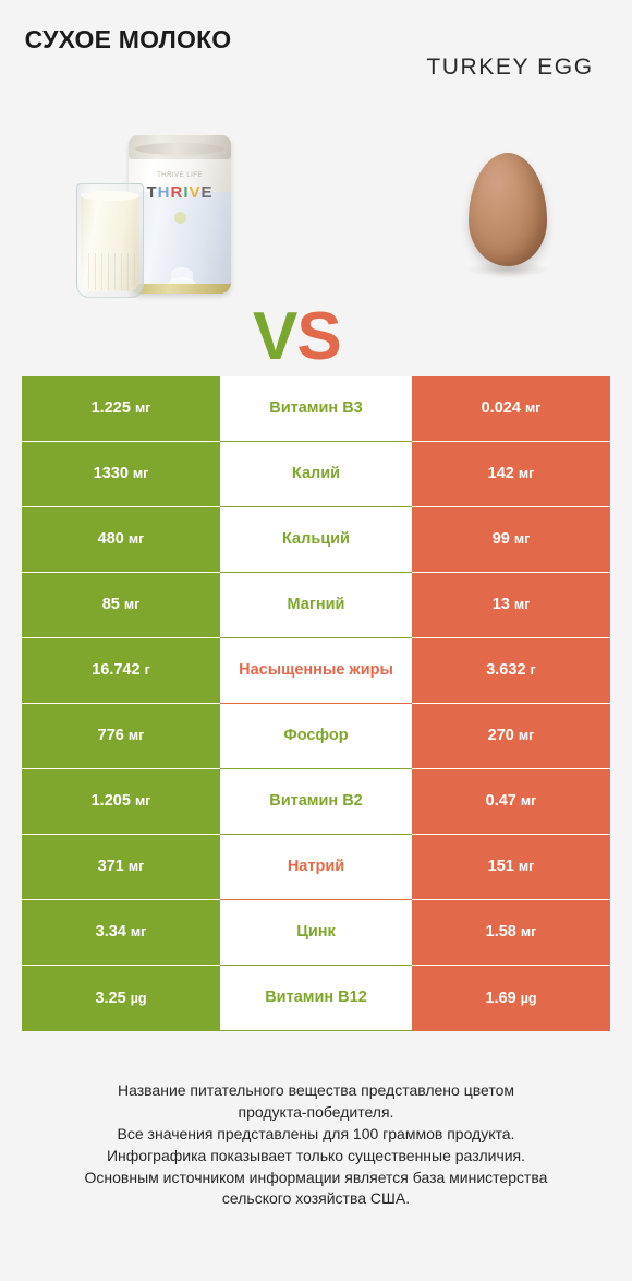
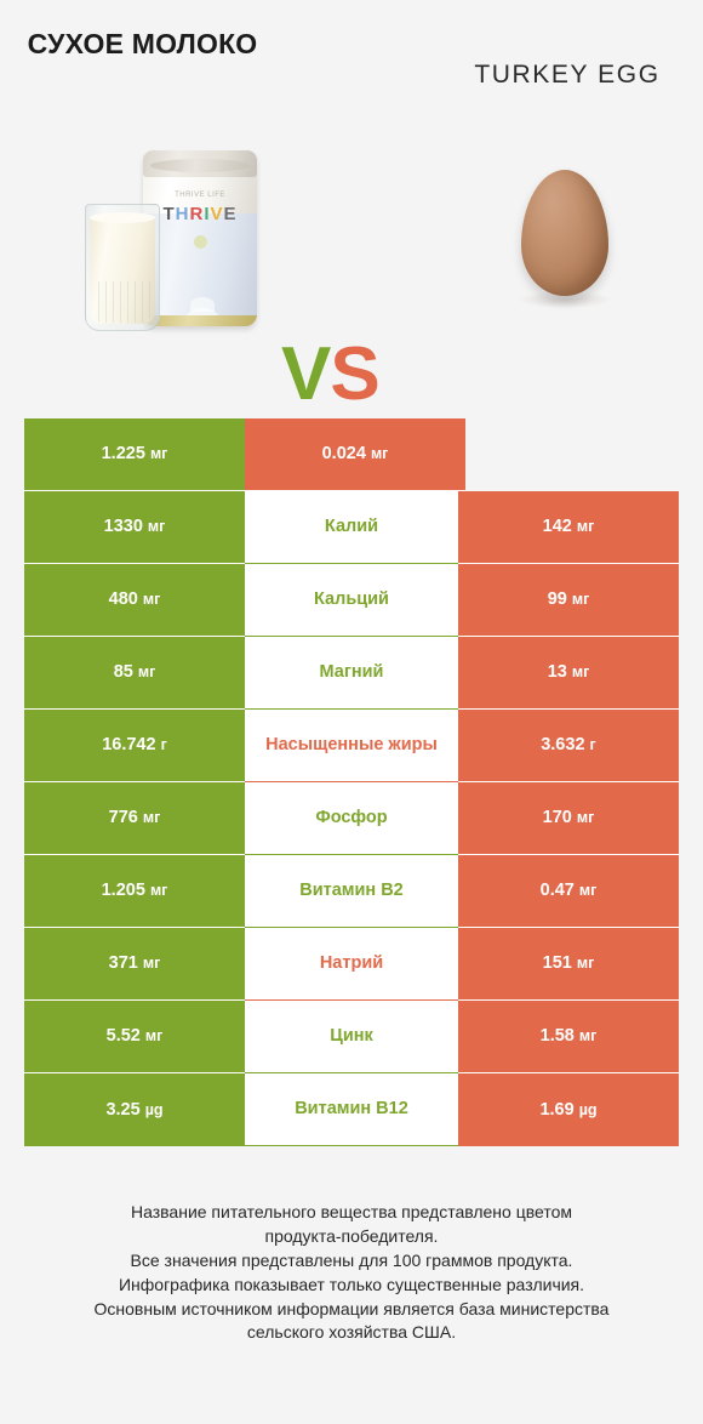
  СУХОЕ МОЛОКО
  TURKEY EGG
  THRIVE
  VS
  1.225 мг
- Витамин B3
  0.024 мг
  1330 мг
  Калий
  142 мг
  480 мг
  Кальций
  99 мг
  85 мг
  Магний
  13 мг
  16.742 г
  Насыщенные жиры
  3.632 г
  776 мг
  Фосфор
- 270 мг
+ 170 мг
  1.205 мг
  Витамин B2
  0.47 мг
  371 мг
  Натрий
  151 мг
- 3.34 мг
+ 5.52 мг
  Цинк
  1.58 мг
  3.25 µg
  Витамин B12
  1.69 µg
  Название питательного вещества представлено цветом
  продукта-победителя.
  Все значения представлены для 100 граммов продукта.
  Инфографика показывает только существенные различия.
  Основным источником информации является база министерства
  сельского хозяйства США.
